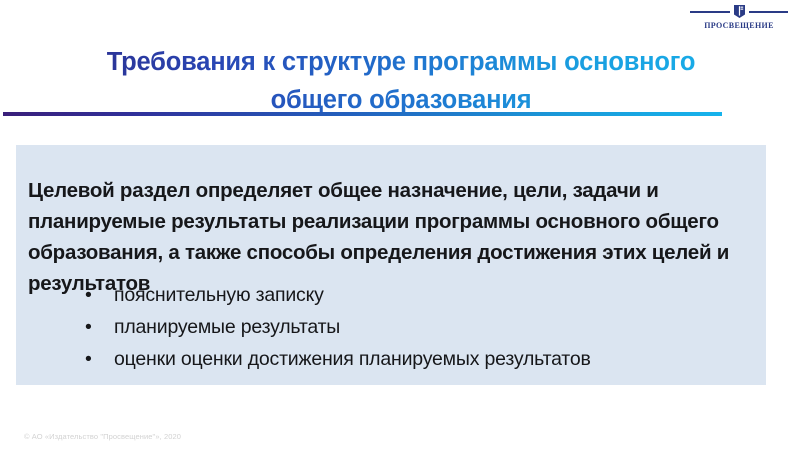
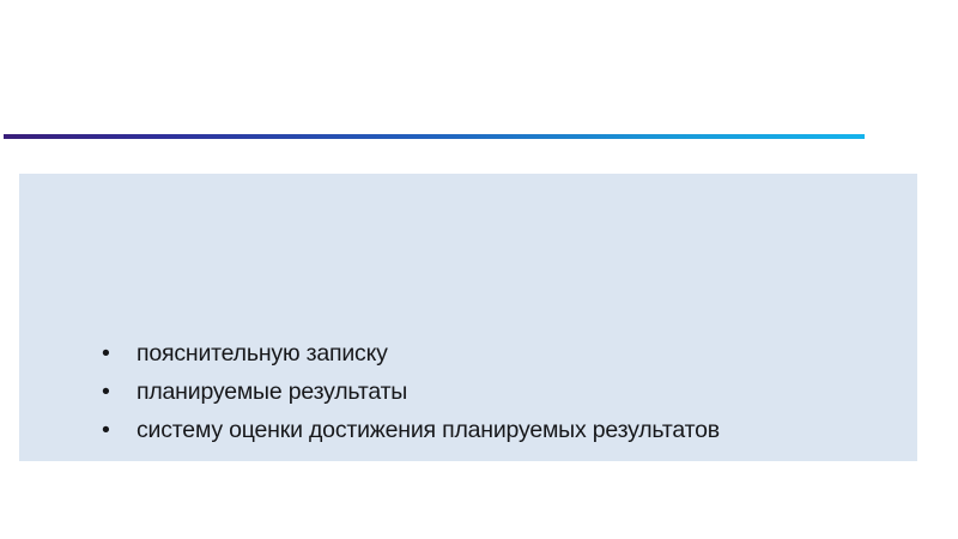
- ПРОСВЕЩЕНИЕ
- Требования к структуре программы основного общего образования
- Целевой раздел определяет общее назначение, цели, задачи и планируемые результаты реализации программы основного общего образования, а также способы определения достижения этих целей и результатов
  •
  пояснительную записку
  •
  планируемые результаты
  •
- оценки оценки достижения планируемых результатов
+ систему оценки достижения планируемых результатов
- © АО «Издательство "Просвещение"», 2020
